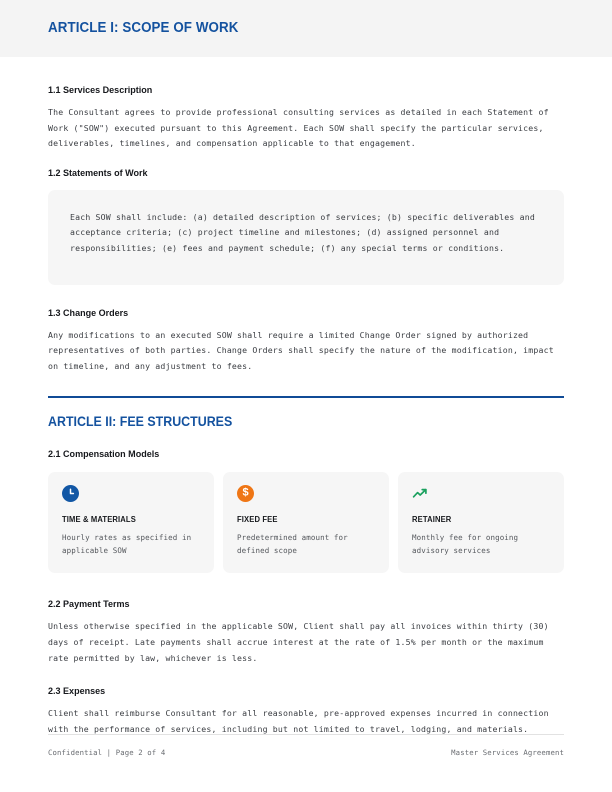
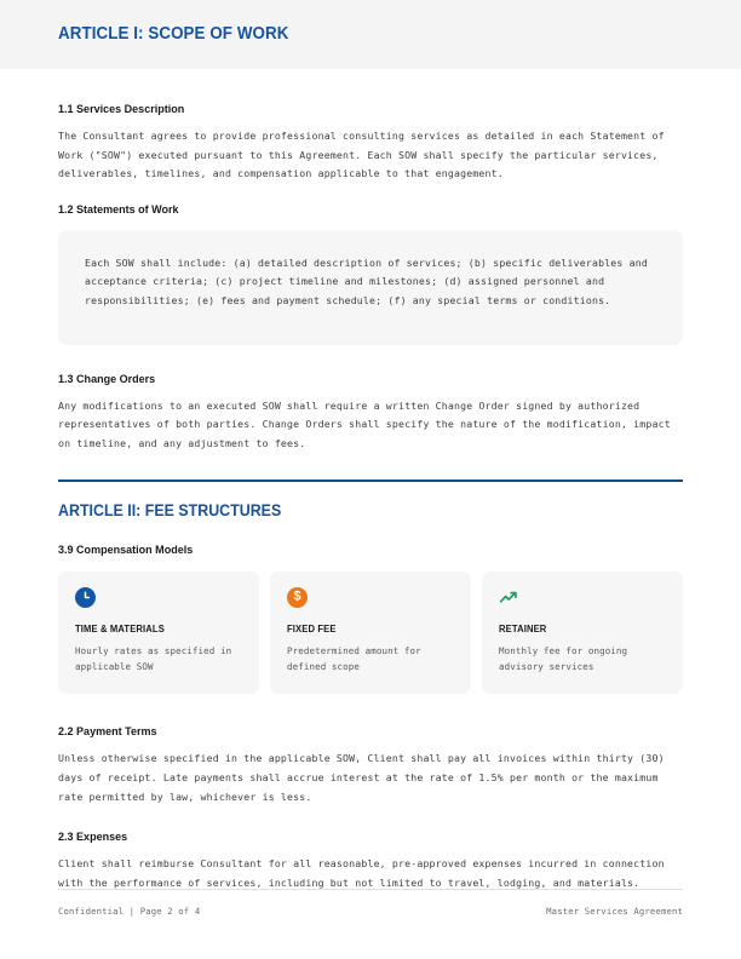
  ARTICLE I: SCOPE OF WORK
  1.1 Services Description
  The Consultant agrees to provide professional consulting services as detailed in each Statement of Work ("SOW") executed pursuant to this Agreement. Each SOW shall specify the particular services, deliverables, timelines, and compensation applicable to that engagement.
  1.2 Statements of Work
  Each SOW shall include: (a) detailed description of services; (b) specific deliverables and acceptance criteria; (c) project timeline and milestones; (d) assigned personnel and responsibilities; (e) fees and payment schedule; (f) any special terms or conditions.
  1.3 Change Orders
- Any modifications to an executed SOW shall require a limited Change Order signed by authorized representatives of both parties. Change Orders shall specify the nature of the modification, impact on timeline, and any adjustment to fees.
+ Any modifications to an executed SOW shall require a written Change Order signed by authorized representatives of both parties. Change Orders shall specify the nature of the modification, impact on timeline, and any adjustment to fees.
  ARTICLE II: FEE STRUCTURES
- 2.1 Compensation Models
+ 3.9 Compensation Models
  TIME & MATERIALS
  Hourly rates as specified in applicable SOW
  $
  FIXED FEE
  Predetermined amount for defined scope
  RETAINER
  Monthly fee for ongoing advisory services
  2.2 Payment Terms
  Unless otherwise specified in the applicable SOW, Client shall pay all invoices within thirty (30) days of receipt. Late payments shall accrue interest at the rate of 1.5% per month or the maximum rate permitted by law, whichever is less.
  2.3 Expenses
  Client shall reimburse Consultant for all reasonable, pre-approved expenses incurred in connection with the performance of services, including but not limited to travel, lodging, and materials.
  Confidential | Page 2 of 4
  Master Services Agreement
